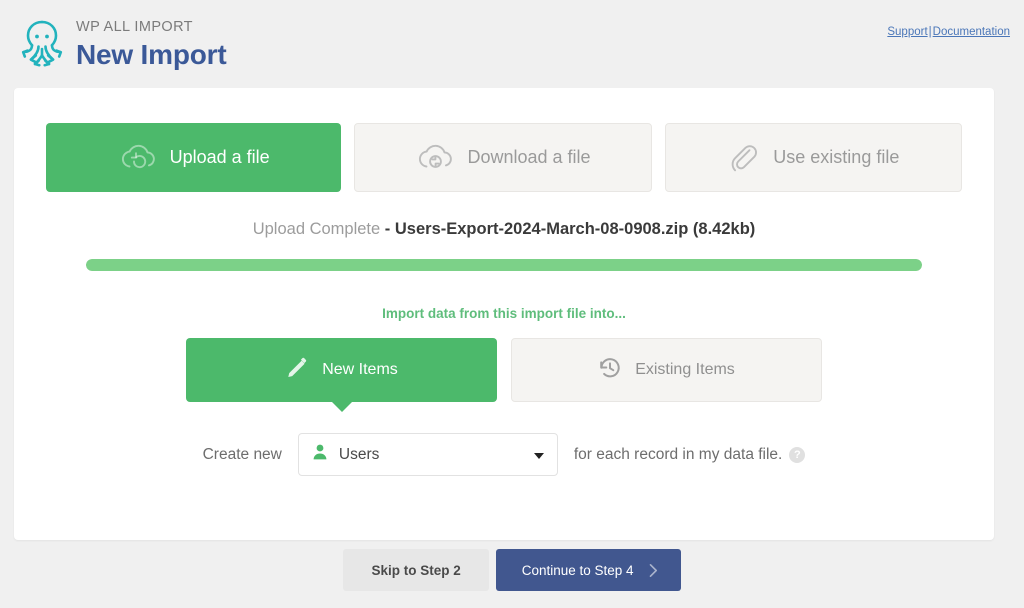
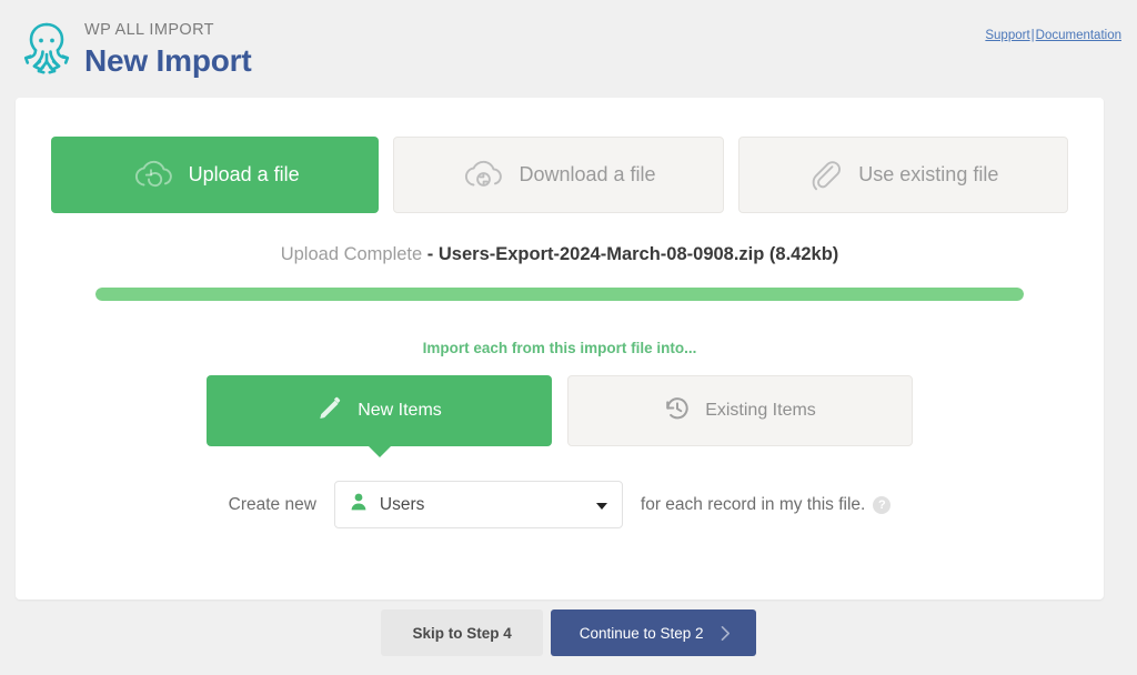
  WP ALL IMPORT
  New Import
  Support|Documentation
  Upload a file
  Download a file
  Use existing file
  Upload Complete - Users-Export-2024-March-08-0908.zip (8.42kb)
- Import data from this import file into...
+ Import each from this import file into...
  New Items
  Existing Items
  Create new
  Users
- for each record in my data file.
+ for each record in my this file.
  ?
- Skip to Step 2
+ Skip to Step 4
- Continue to Step 4
+ Continue to Step 2
